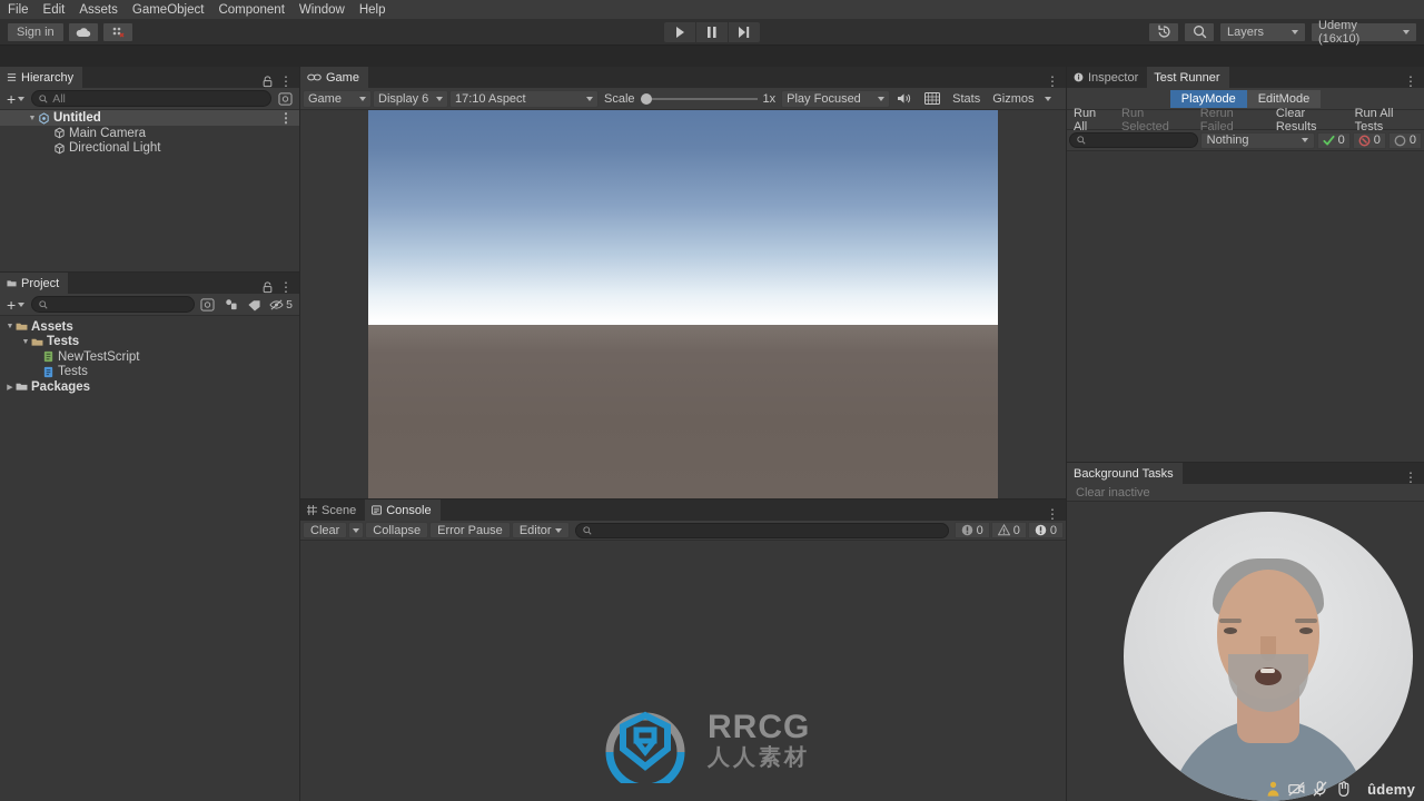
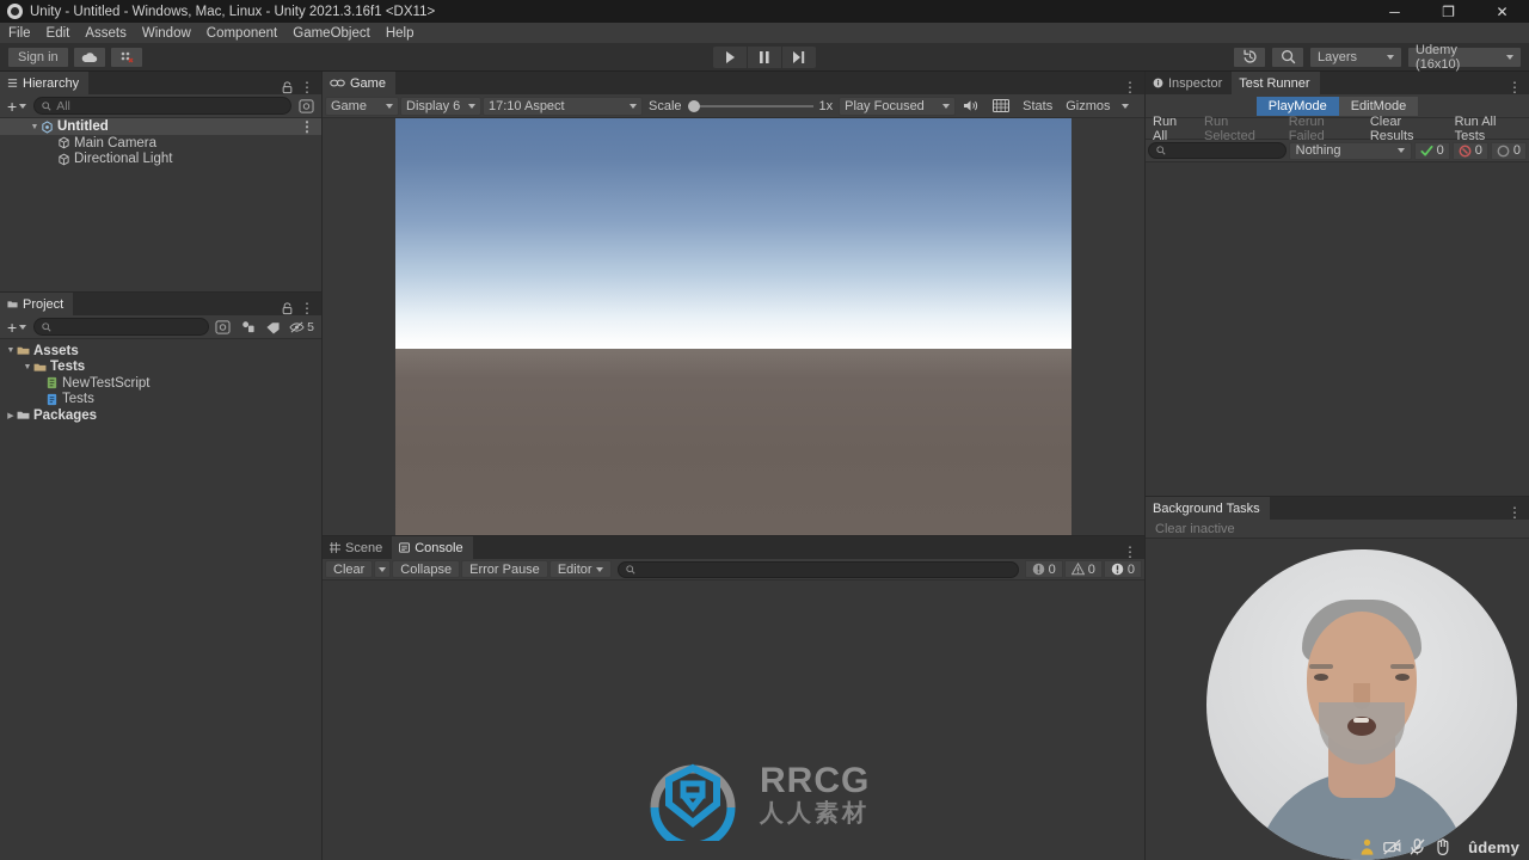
+ Unity - Untitled - Windows, Mac, Linux - Unity 2021.3.16f1 <DX11>
+ ─
+ ❐
+ ✕
  File
  Edit
  Assets
- GameObject
+ Window
  Component
- Window
+ GameObject
  Help
  Sign in
  Layers
  Udemy (16x10)
  Hierarchy
  ⋮
  +
  All
  Untitled
  ⋮
  Main Camera
  Directional Light
  Project
  ⋮
  +
  5
  Assets
  Tests
  NewTestScript
  Tests
  Packages
  Game
  ⋮
  Game
  Display 6
  17:10 Aspect
  Scale
  1x
  Play Focused
  Stats
  Gizmos
  Scene
  Console
  ⋮
  Clear
  Collapse
  Error Pause
  Editor
  0
  0
  0
  Inspector
  Test Runner
  ⋮
  PlayMode
  EditMode
  Run All
  Run Selected
  Rerun Failed
  Clear Results
  Run All Tests
  Nothing
  0
  0
  0
  Background Tasks
  ⋮
  Clear inactive
  RRCG
  人人素材
  ûdemy
